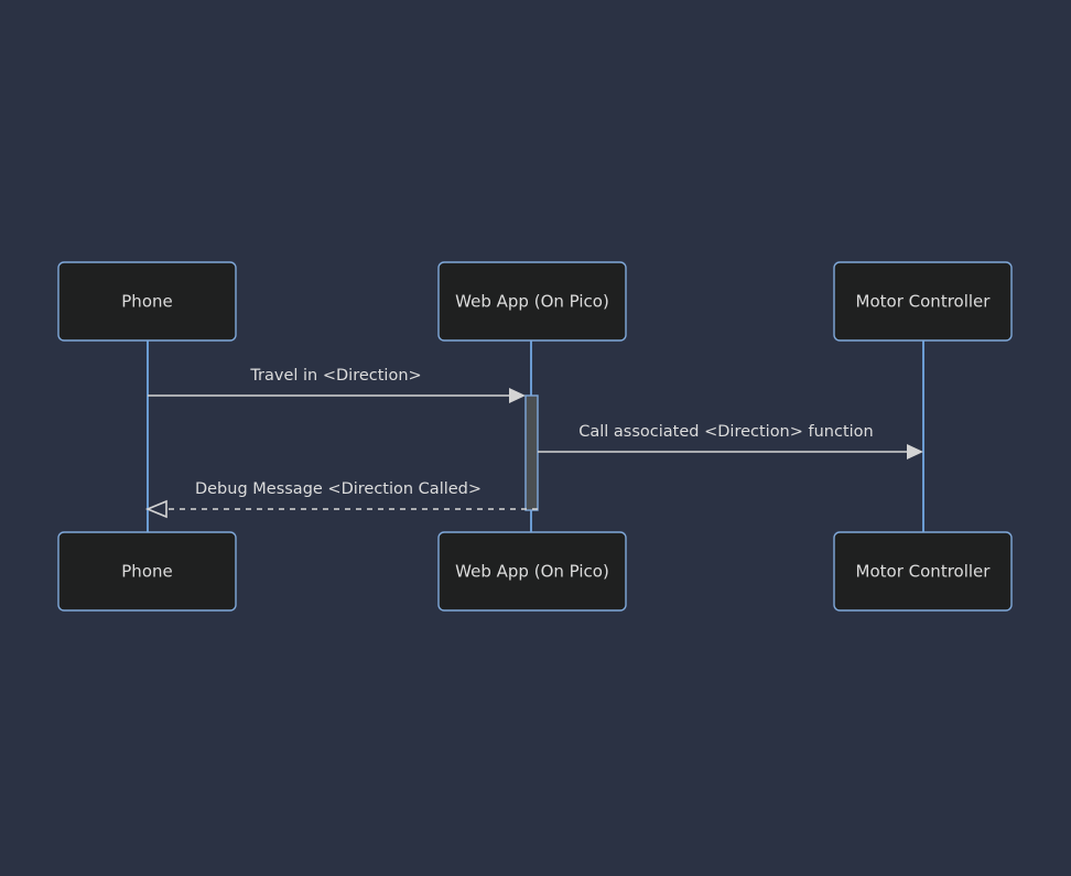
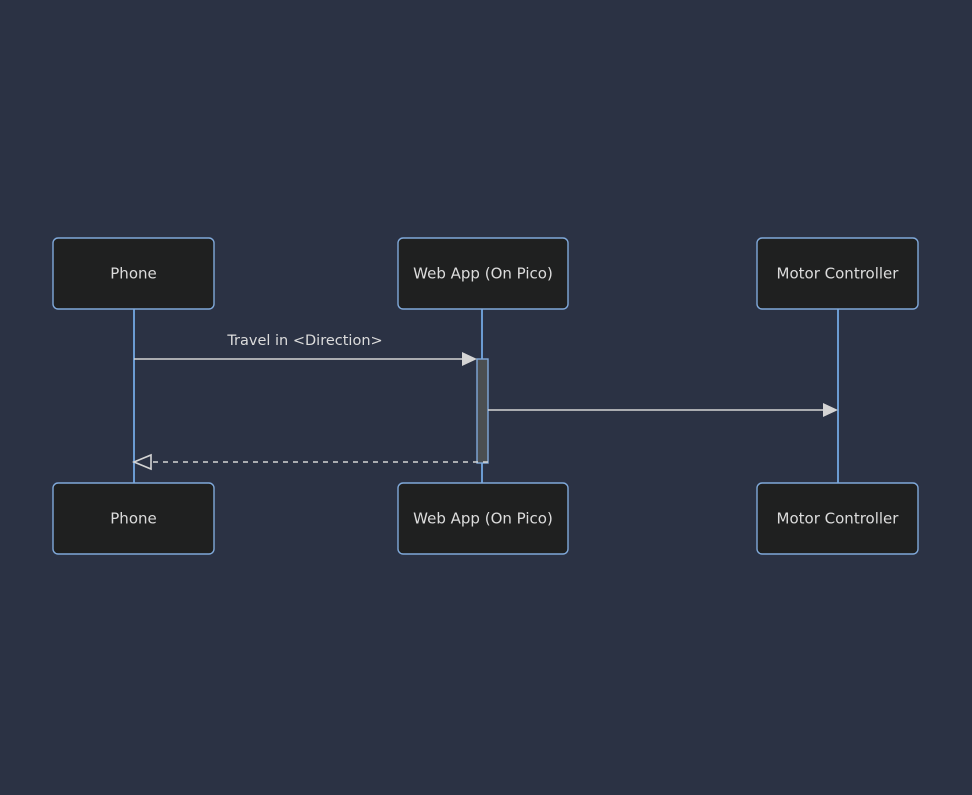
  Travel in <Direction>
- Call associated <Direction> function
- Debug Message <Direction Called>
  Phone
  Web App (On Pico)
  Motor Controller
  Phone
  Web App (On Pico)
  Motor Controller
